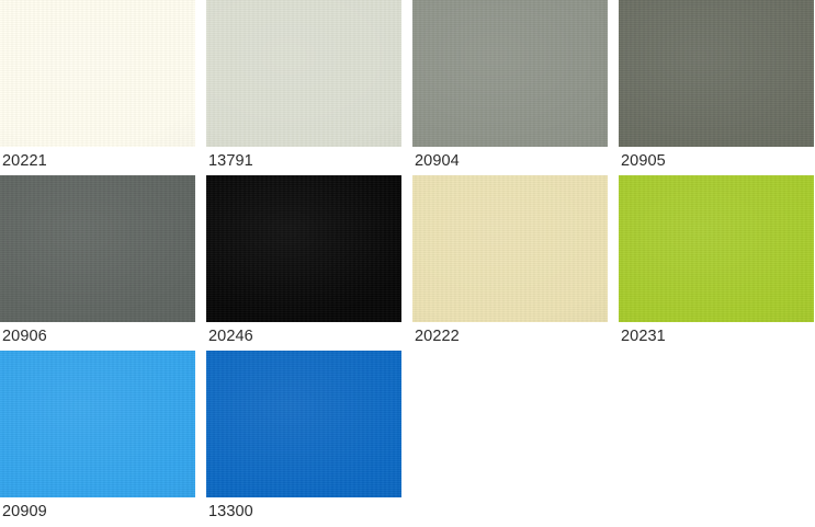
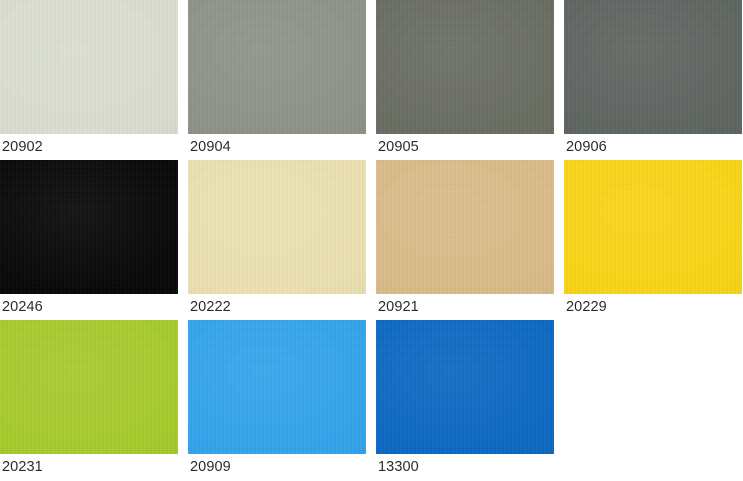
- 20221
- 13791
+ 20902
  20904
  20905
  20906
  20246
  20222
+ 20921
+ 20229
  20231
  20909
  13300
